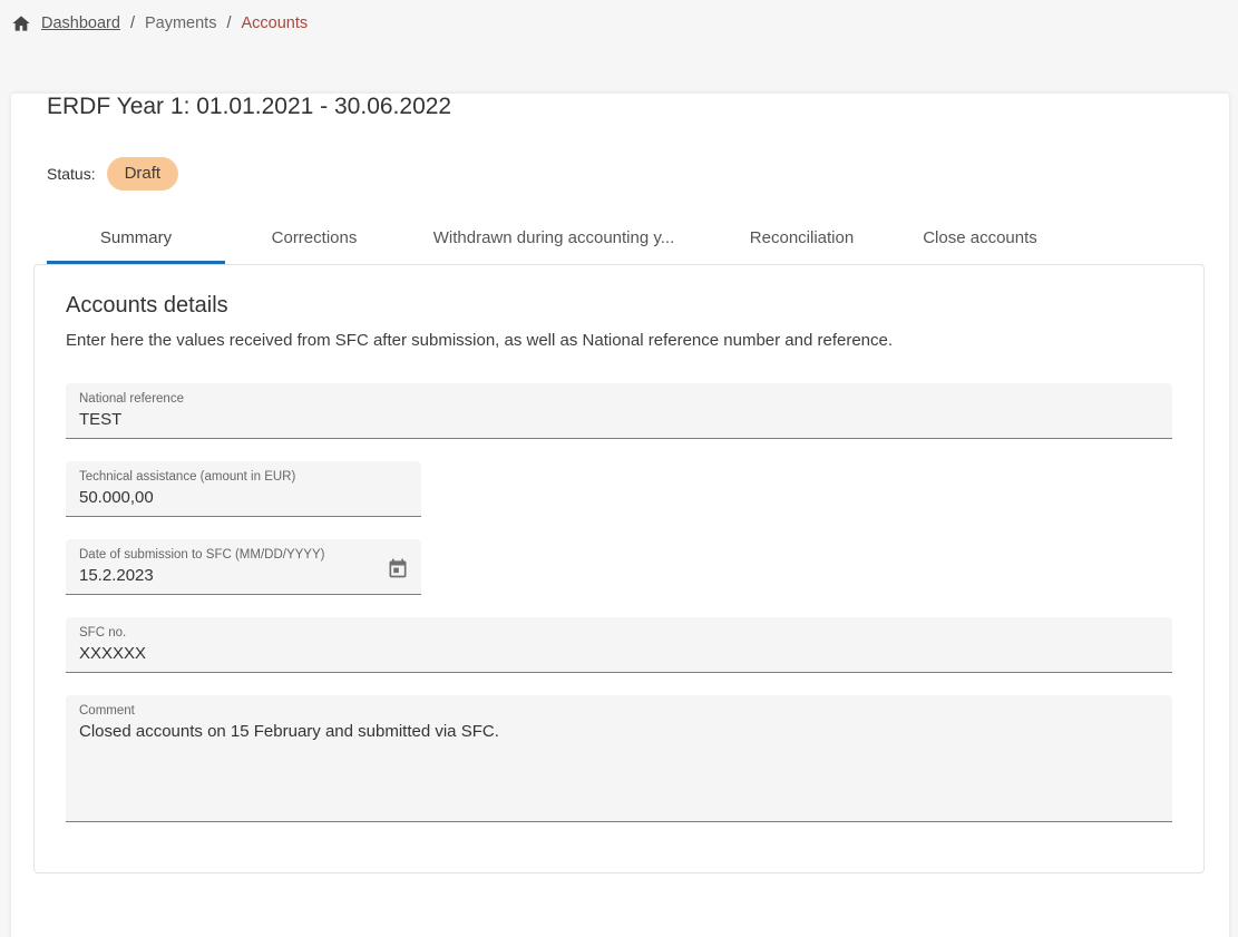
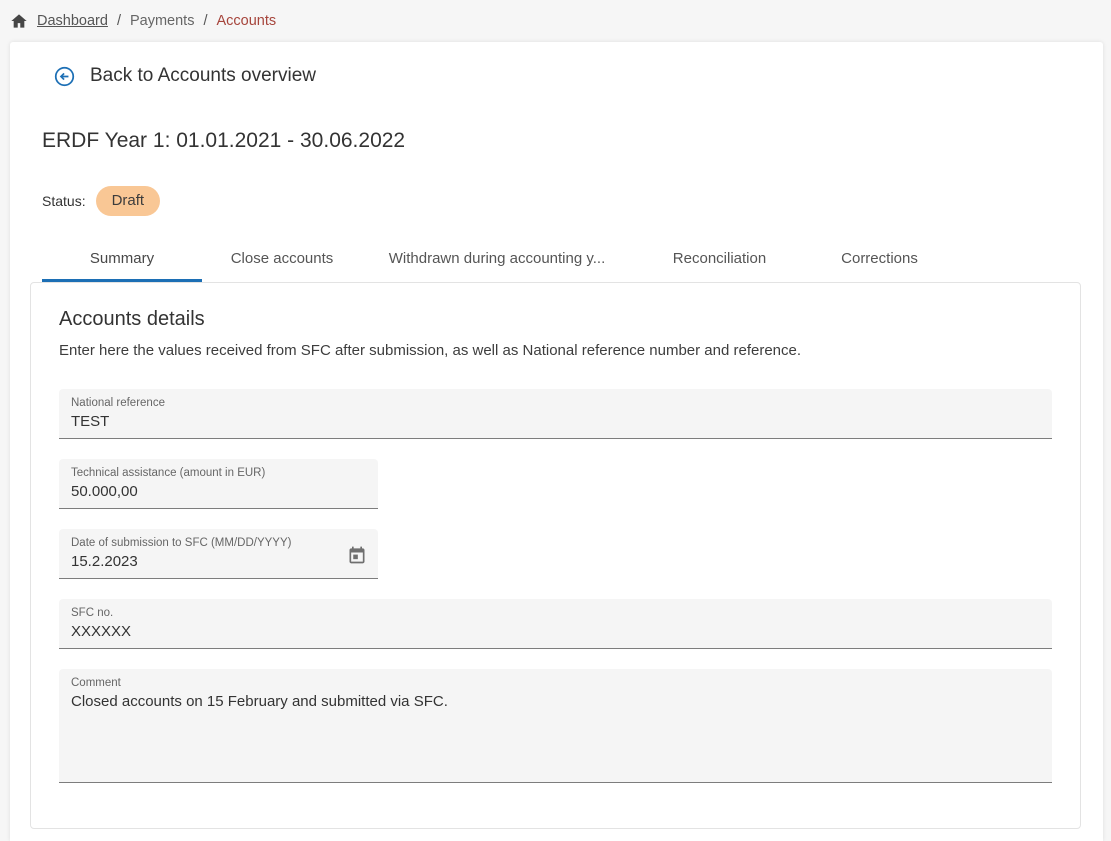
  Dashboard
  /
  Payments
  /
  Accounts
+ Back to Accounts overview
  ERDF Year 1: 01.01.2021 - 30.06.2022
  Status:
  Draft
  Summary
- Corrections
+ Close accounts
  Withdrawn during accounting y...
  Reconciliation
- Close accounts
+ Corrections
  Accounts details
  Enter here the values received from SFC after submission, as well as National reference number and reference.
  National reference
  TEST
  Technical assistance (amount in EUR)
  50.000,00
  Date of submission to SFC (MM/DD/YYYY)
  15.2.2023
  SFC no.
  XXXXXX
  Comment
  Closed accounts on 15 February and submitted via SFC.
